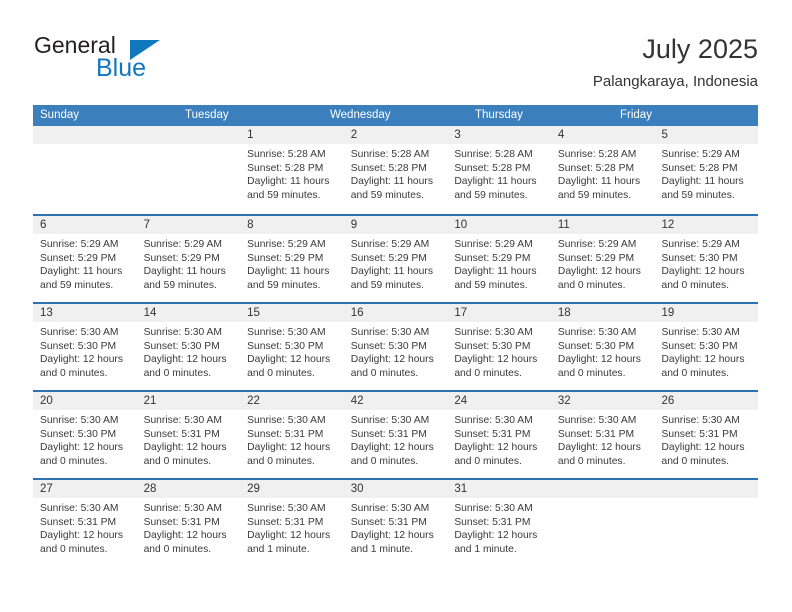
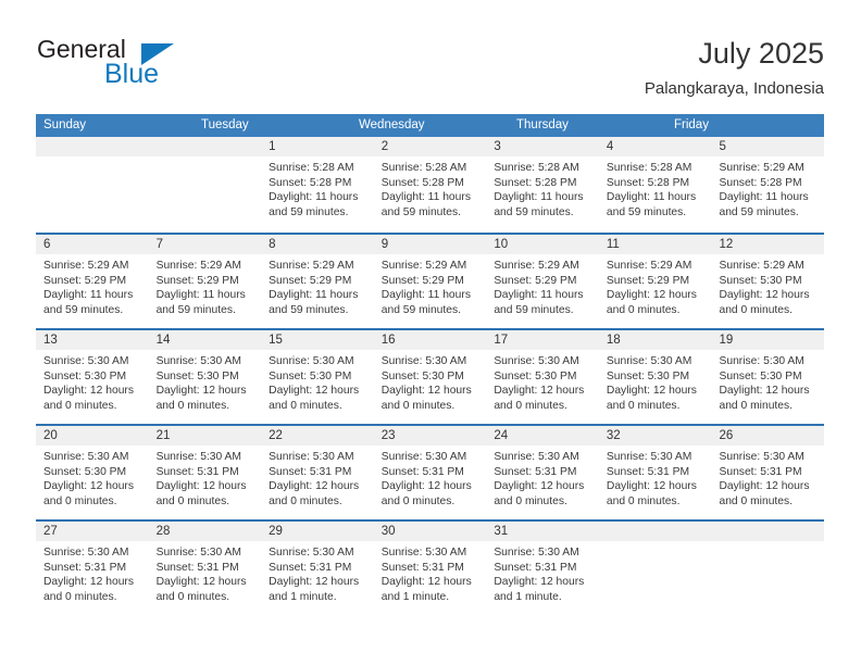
  General
  Blue
  July 2025
  Palangkaraya, Indonesia
  Sunday
  Tuesday
  Wednesday
  Thursday
  Friday
  1
  Sunrise: 5:28 AM
  Sunset: 5:28 PM
  Daylight: 11 hours and 59 minutes.
  2
  Sunrise: 5:28 AM
  Sunset: 5:28 PM
  Daylight: 11 hours and 59 minutes.
  3
  Sunrise: 5:28 AM
  Sunset: 5:28 PM
  Daylight: 11 hours and 59 minutes.
  4
  Sunrise: 5:28 AM
  Sunset: 5:28 PM
  Daylight: 11 hours and 59 minutes.
  5
  Sunrise: 5:29 AM
  Sunset: 5:28 PM
  Daylight: 11 hours and 59 minutes.
  6
  Sunrise: 5:29 AM
  Sunset: 5:29 PM
  Daylight: 11 hours and 59 minutes.
  7
  Sunrise: 5:29 AM
  Sunset: 5:29 PM
  Daylight: 11 hours and 59 minutes.
  8
  Sunrise: 5:29 AM
  Sunset: 5:29 PM
  Daylight: 11 hours and 59 minutes.
  9
  Sunrise: 5:29 AM
  Sunset: 5:29 PM
  Daylight: 11 hours and 59 minutes.
  10
  Sunrise: 5:29 AM
  Sunset: 5:29 PM
  Daylight: 11 hours and 59 minutes.
  11
  Sunrise: 5:29 AM
  Sunset: 5:29 PM
  Daylight: 12 hours and 0 minutes.
  12
  Sunrise: 5:29 AM
  Sunset: 5:30 PM
  Daylight: 12 hours and 0 minutes.
  13
  Sunrise: 5:30 AM
  Sunset: 5:30 PM
  Daylight: 12 hours and 0 minutes.
  14
  Sunrise: 5:30 AM
  Sunset: 5:30 PM
  Daylight: 12 hours and 0 minutes.
  15
  Sunrise: 5:30 AM
  Sunset: 5:30 PM
  Daylight: 12 hours and 0 minutes.
  16
  Sunrise: 5:30 AM
  Sunset: 5:30 PM
  Daylight: 12 hours and 0 minutes.
  17
  Sunrise: 5:30 AM
  Sunset: 5:30 PM
  Daylight: 12 hours and 0 minutes.
  18
  Sunrise: 5:30 AM
  Sunset: 5:30 PM
  Daylight: 12 hours and 0 minutes.
  19
  Sunrise: 5:30 AM
  Sunset: 5:30 PM
  Daylight: 12 hours and 0 minutes.
  20
  Sunrise: 5:30 AM
  Sunset: 5:30 PM
  Daylight: 12 hours and 0 minutes.
  21
  Sunrise: 5:30 AM
  Sunset: 5:31 PM
  Daylight: 12 hours and 0 minutes.
  22
  Sunrise: 5:30 AM
  Sunset: 5:31 PM
  Daylight: 12 hours and 0 minutes.
- 42
+ 23
  Sunrise: 5:30 AM
  Sunset: 5:31 PM
  Daylight: 12 hours and 0 minutes.
  24
  Sunrise: 5:30 AM
  Sunset: 5:31 PM
  Daylight: 12 hours and 0 minutes.
  32
  Sunrise: 5:30 AM
  Sunset: 5:31 PM
  Daylight: 12 hours and 0 minutes.
  26
  Sunrise: 5:30 AM
  Sunset: 5:31 PM
  Daylight: 12 hours and 0 minutes.
  27
  Sunrise: 5:30 AM
  Sunset: 5:31 PM
  Daylight: 12 hours and 0 minutes.
  28
  Sunrise: 5:30 AM
  Sunset: 5:31 PM
  Daylight: 12 hours and 0 minutes.
  29
  Sunrise: 5:30 AM
  Sunset: 5:31 PM
  Daylight: 12 hours and 1 minute.
  30
  Sunrise: 5:30 AM
  Sunset: 5:31 PM
  Daylight: 12 hours and 1 minute.
  31
  Sunrise: 5:30 AM
  Sunset: 5:31 PM
  Daylight: 12 hours and 1 minute.
